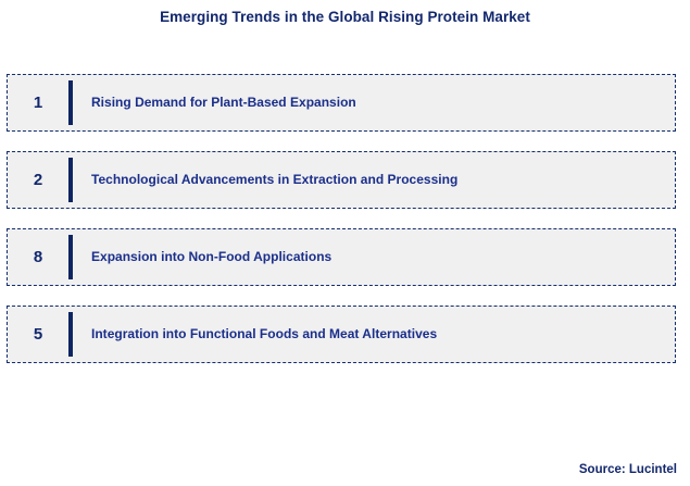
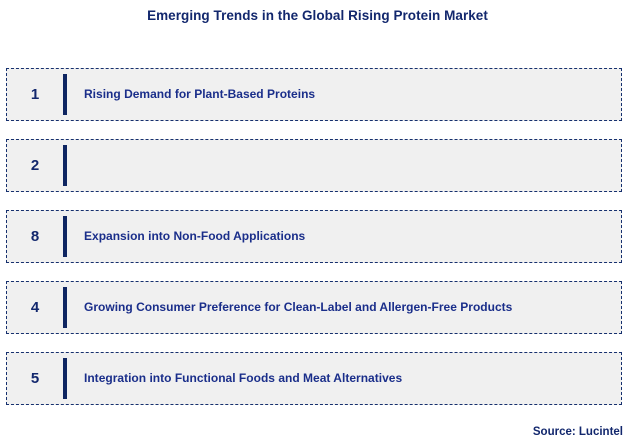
  Emerging Trends in the Global Rising Protein Market
  1
- Rising Demand for Plant-Based Expansion
+ Rising Demand for Plant-Based Proteins
  2
- Technological Advancements in Extraction and Processing
  8
  Expansion into Non-Food Applications
+ 4
+ Growing Consumer Preference for Clean-Label and Allergen-Free Products
  5
  Integration into Functional Foods and Meat Alternatives
  Source: Lucintel
